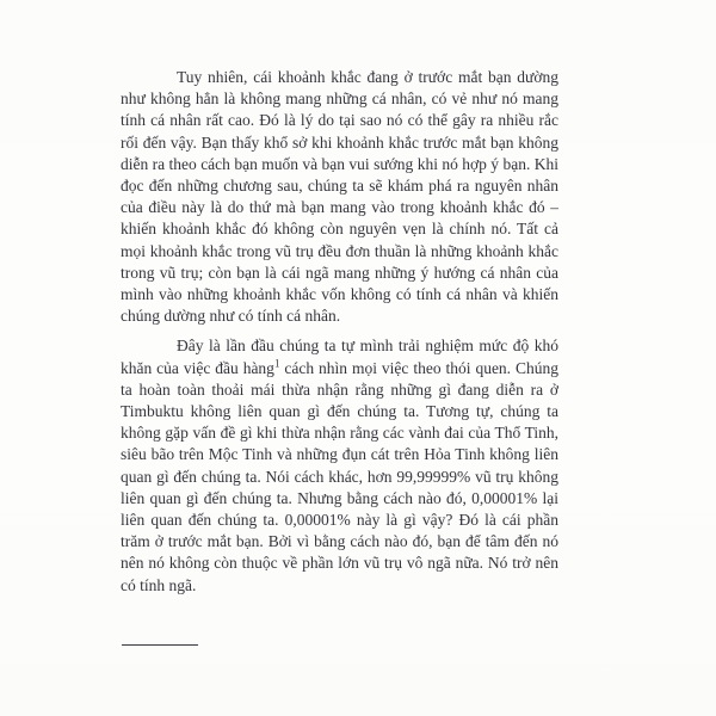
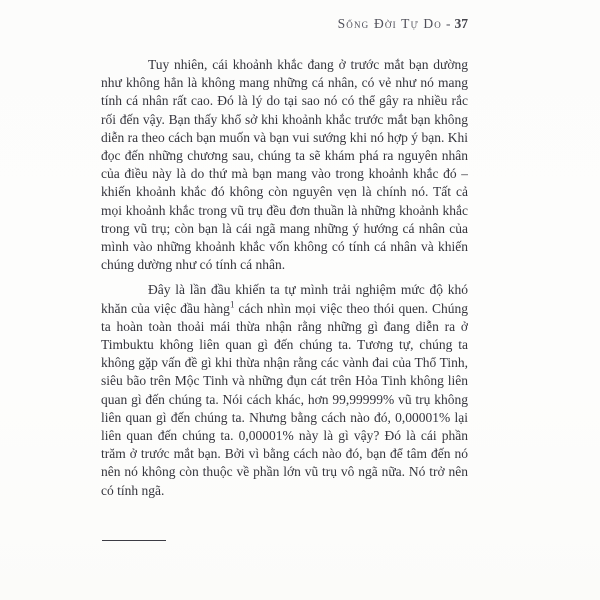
+ Sống Đời Tự Do - 37
  Tuy nhiên, cái khoảnh khắc đang ở trước mắt bạn dường như không hẳn là không mang những cá nhân, có vẻ như nó mang tính cá nhân rất cao. Đó là lý do tại sao nó có thể gây ra nhiều rắc rối đến vậy. Bạn thấy khổ sở khi khoảnh khắc trước mắt bạn không diễn ra theo cách bạn muốn và bạn vui sướng khi nó hợp ý bạn. Khi đọc đến những chương sau, chúng ta sẽ khám phá ra nguyên nhân của điều này là do thứ mà bạn mang vào trong khoảnh khắc đó – khiến khoảnh khắc đó không còn nguyên vẹn là chính nó. Tất cả mọi khoảnh khắc trong vũ trụ đều đơn thuần là những khoảnh khắc trong vũ trụ; còn bạn là cái ngã mang những ý hướng cá nhân của mình vào những khoảnh khắc vốn không có tính cá nhân và khiến chúng dường như có tính cá nhân.
- Đây là lần đầu chúng ta tự mình trải nghiệm mức độ khó khăn của việc đầu hàng1 cách nhìn mọi việc theo thói quen. Chúng ta hoàn toàn thoải mái thừa nhận rằng những gì đang diễn ra ở Timbuktu không liên quan gì đến chúng ta. Tương tự, chúng ta không gặp vấn đề gì khi thừa nhận rằng các vành đai của Thổ Tinh, siêu bão trên Mộc Tinh và những đụn cát trên Hỏa Tinh không liên quan gì đến chúng ta. Nói cách khác, hơn 99,99999% vũ trụ không liên quan gì đến chúng ta. Nhưng bằng cách nào đó, 0,00001% lại liên quan đến chúng ta. 0,00001% này là gì vậy? Đó là cái phần trăm ở trước mắt bạn. Bởi vì bằng cách nào đó, bạn để tâm đến nó nên nó không còn thuộc về phần lớn vũ trụ vô ngã nữa. Nó trở nên có tính ngã.
+ Đây là lần đầu khiến ta tự mình trải nghiệm mức độ khó khăn của việc đầu hàng1 cách nhìn mọi việc theo thói quen. Chúng ta hoàn toàn thoải mái thừa nhận rằng những gì đang diễn ra ở Timbuktu không liên quan gì đến chúng ta. Tương tự, chúng ta không gặp vấn đề gì khi thừa nhận rằng các vành đai của Thổ Tinh, siêu bão trên Mộc Tinh và những đụn cát trên Hỏa Tinh không liên quan gì đến chúng ta. Nói cách khác, hơn 99,99999% vũ trụ không liên quan gì đến chúng ta. Nhưng bằng cách nào đó, 0,00001% lại liên quan đến chúng ta. 0,00001% này là gì vậy? Đó là cái phần trăm ở trước mắt bạn. Bởi vì bằng cách nào đó, bạn để tâm đến nó nên nó không còn thuộc về phần lớn vũ trụ vô ngã nữa. Nó trở nên có tính ngã.
